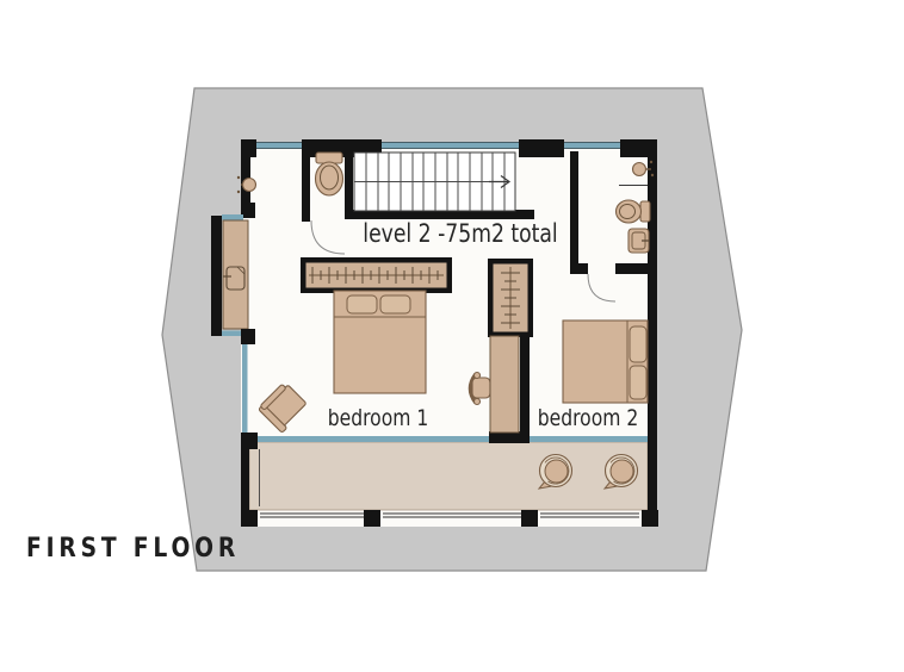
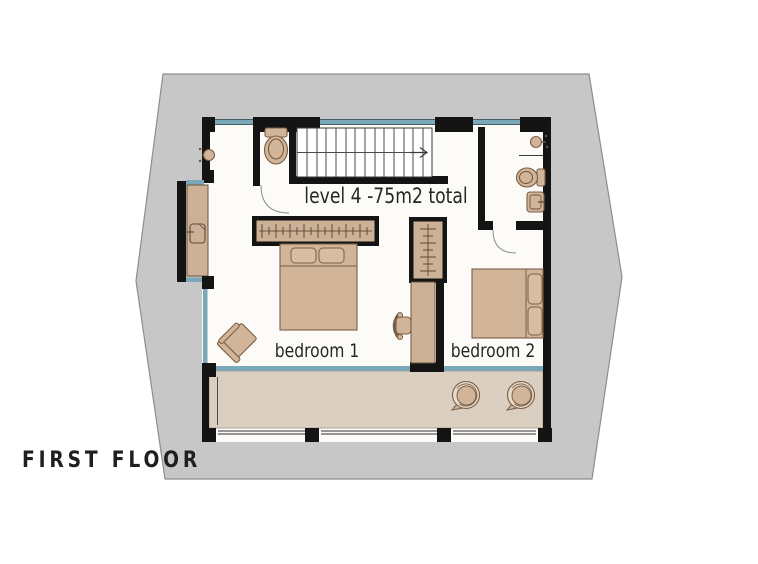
- level 2 -75m2 total
+ level 4 -75m2 total
  bedroom 1
  bedroom 2
  FIRST FLOOR
